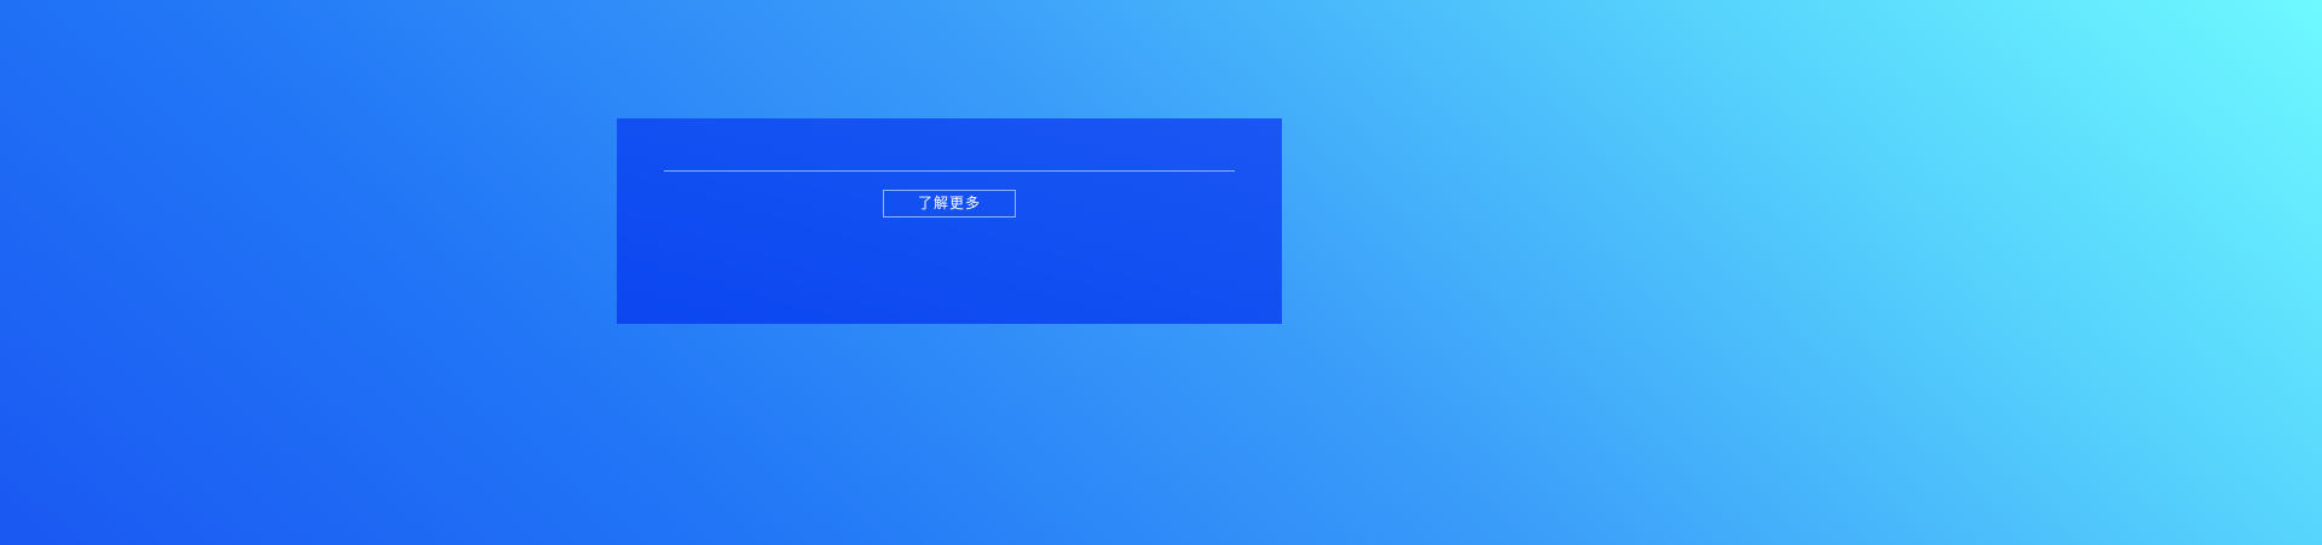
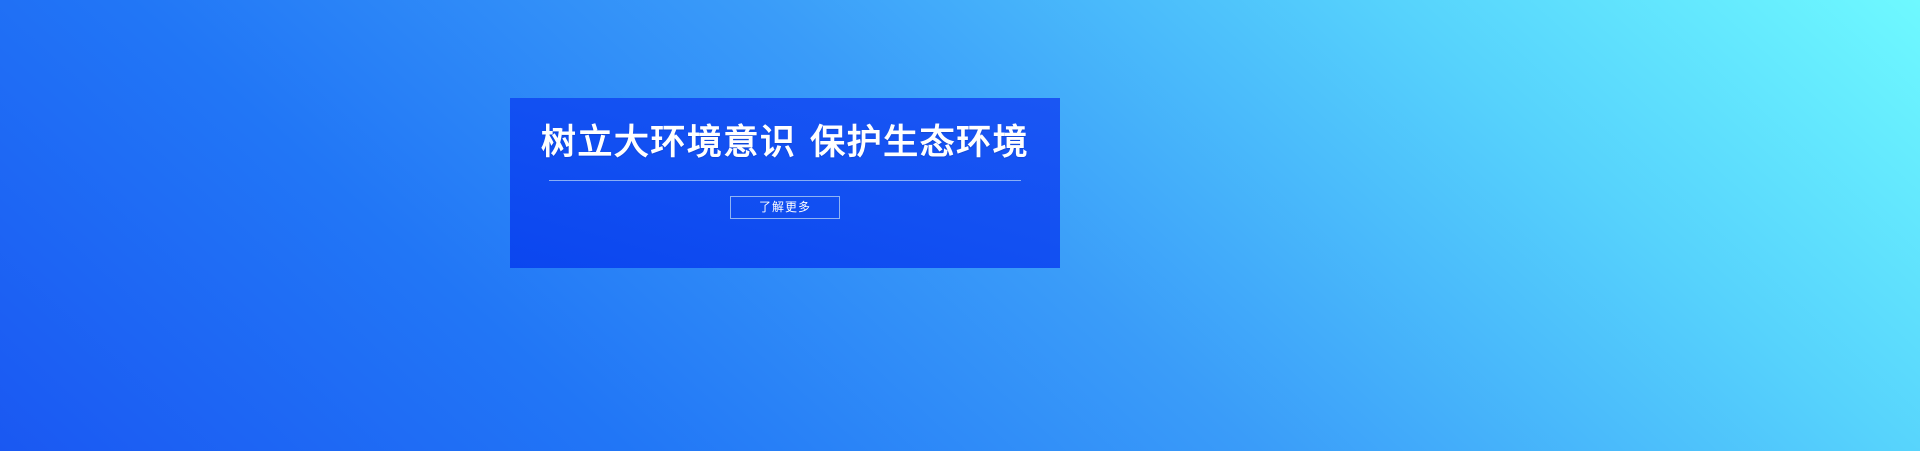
+ 树立大环境意识 保护生态环境
  了解更多
